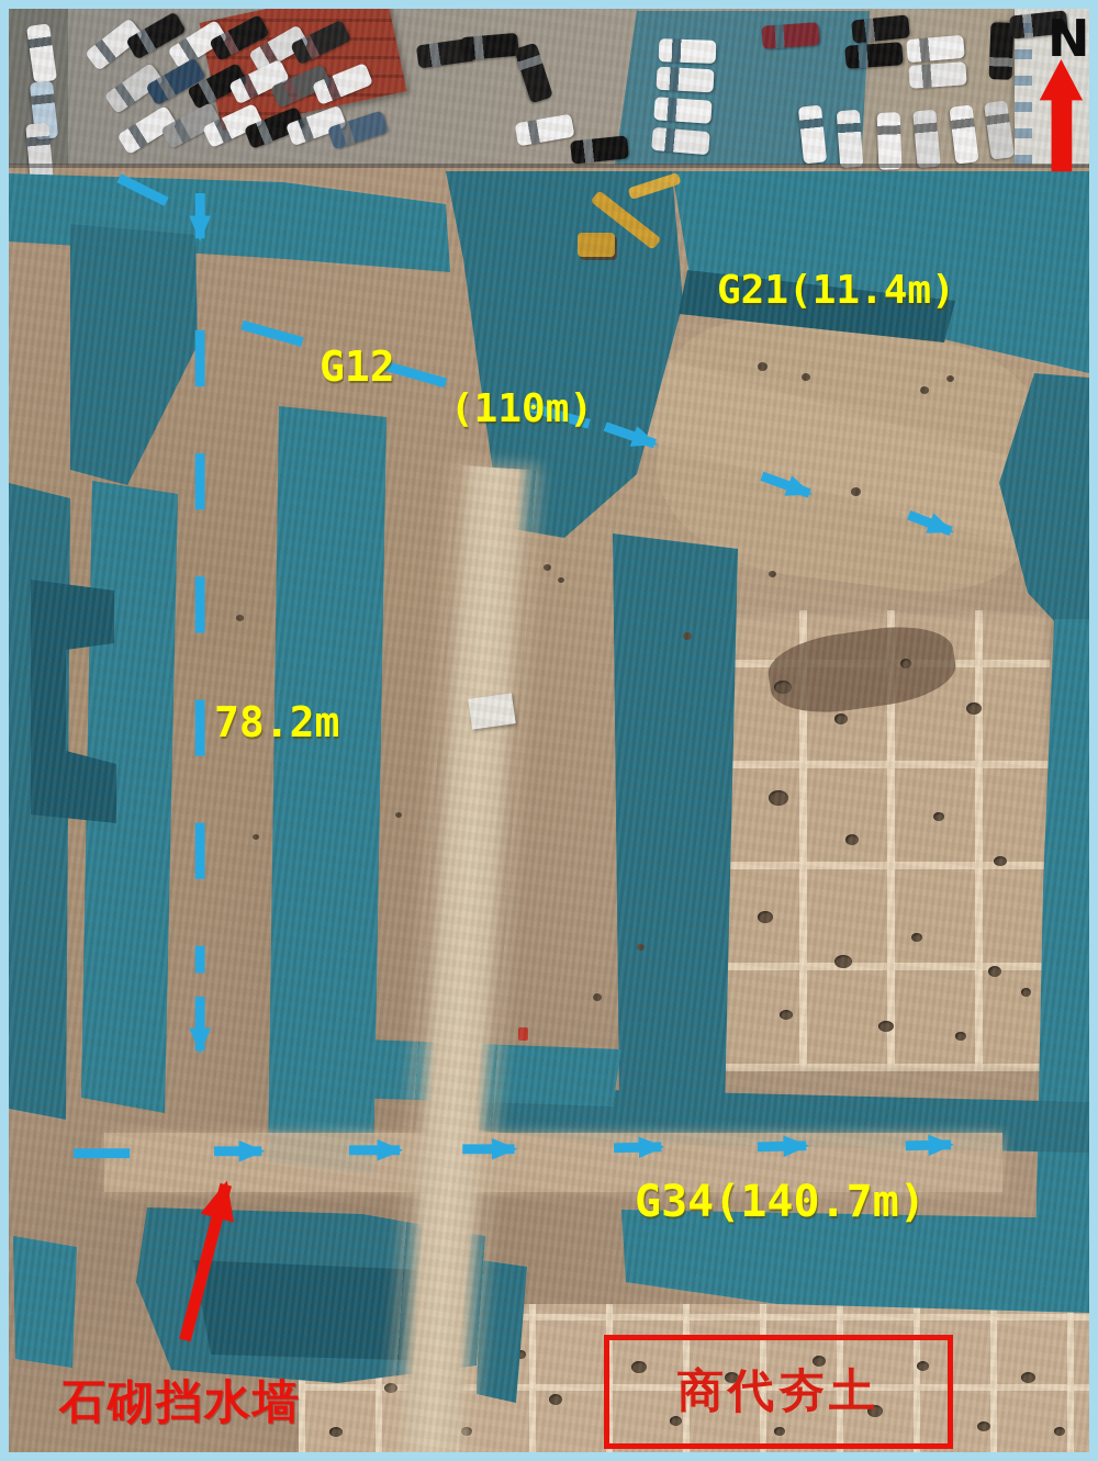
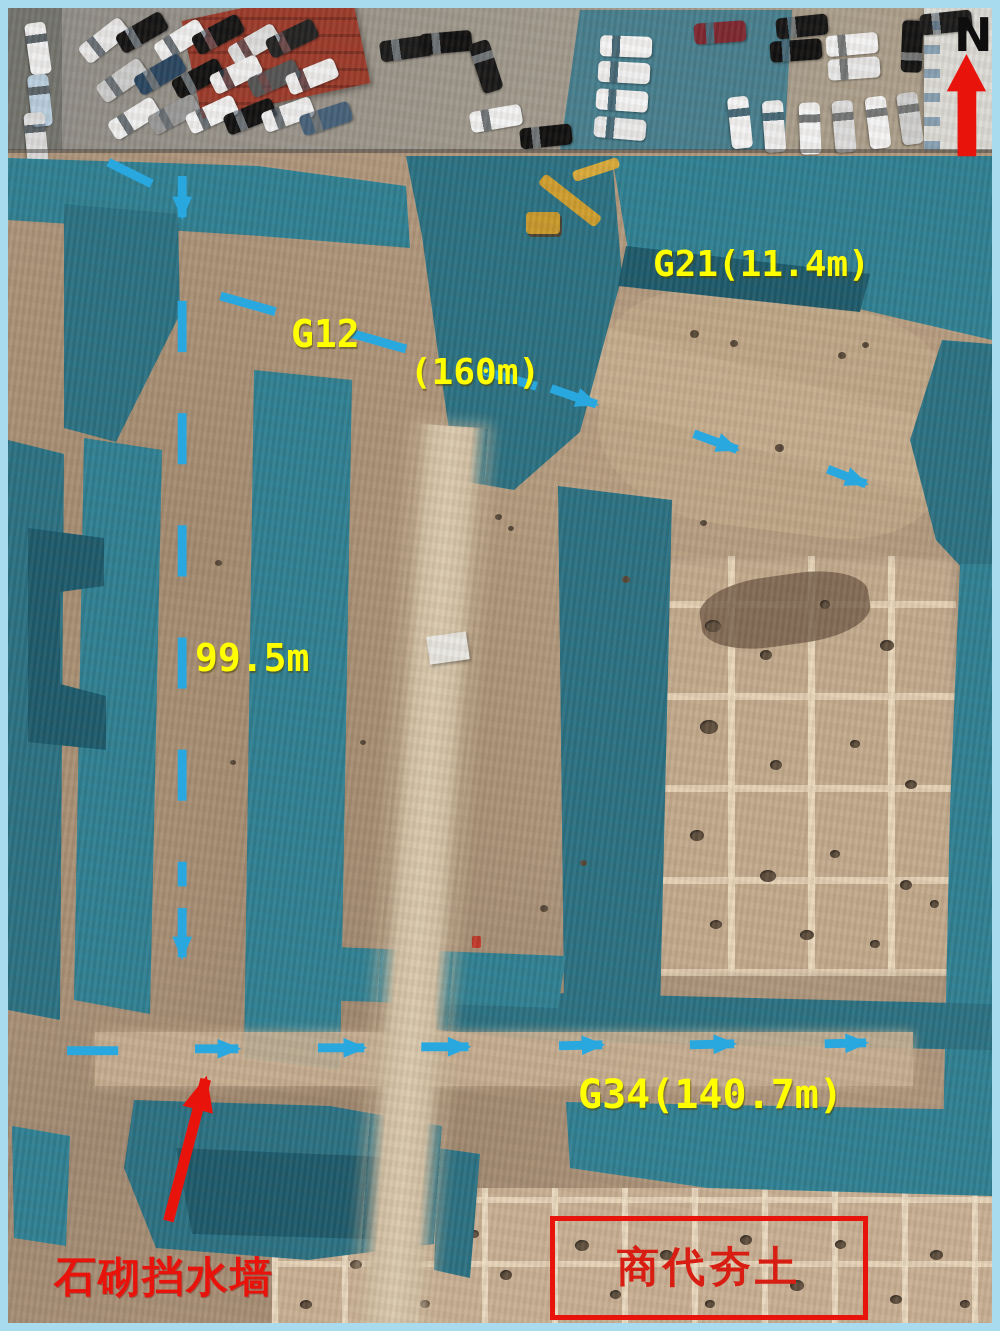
  N
  G21(11.4m)
  G12
- (110m)
+ (160m)
- 78.2m
+ 99.5m
  G34(140.7m)
  石砌挡水墙
  商代夯土
